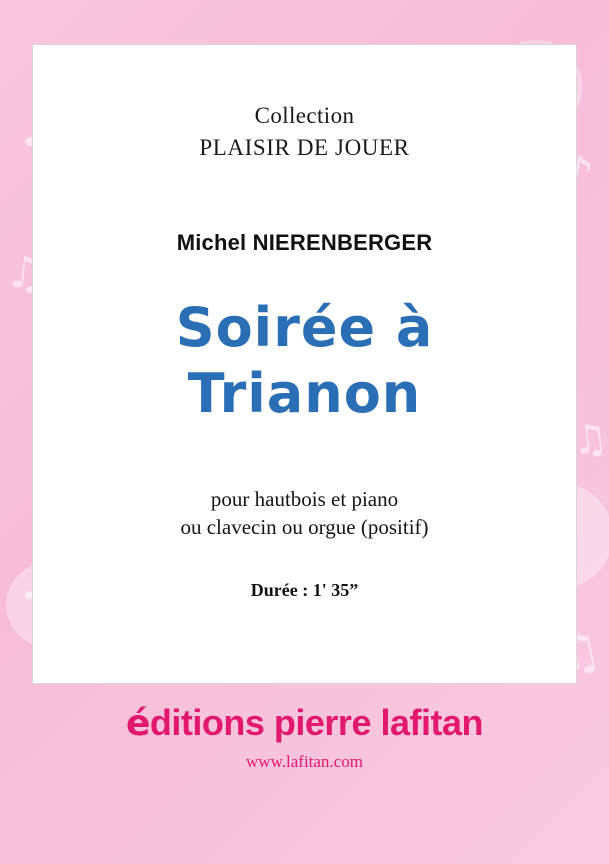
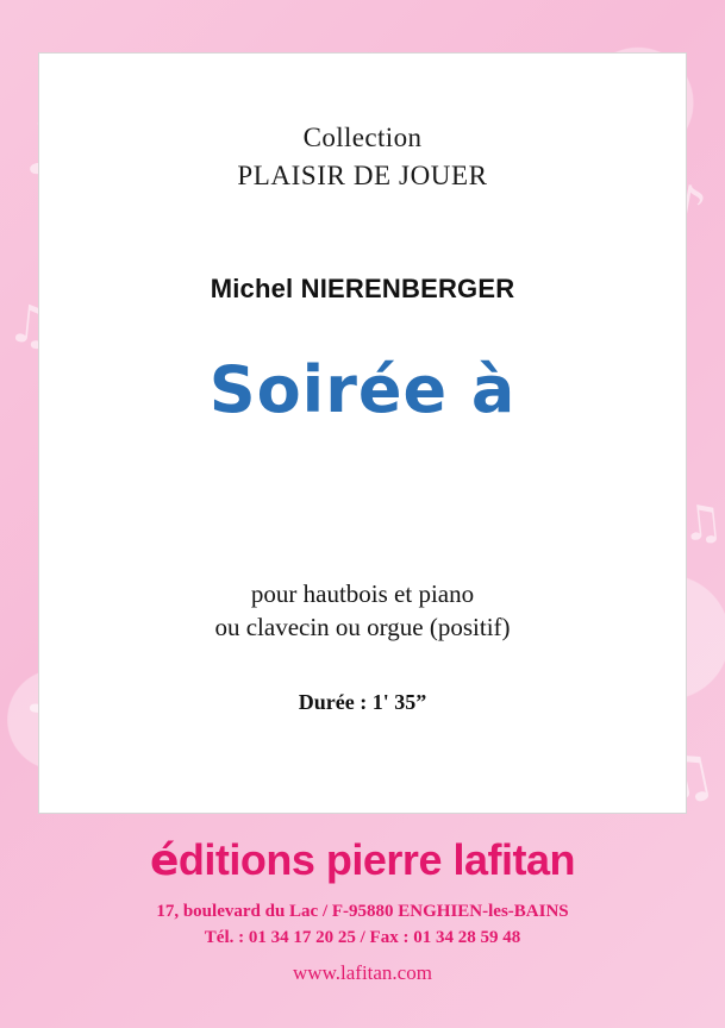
  Collection
  PLAISIR DE JOUER
  Michel NIERENBERGER
  Soirée à
- Trianon
  pour hautbois et piano
  ou clavecin ou orgue (positif)
  Durée : 1' 35”
  éditions pierre lafitan
+ 17, boulevard du Lac / F-95880 ENGHIEN-les-BAINS
+ Tél. : 01 34 17 20 25 / Fax : 01 34 28 59 48
  www.lafitan.com
